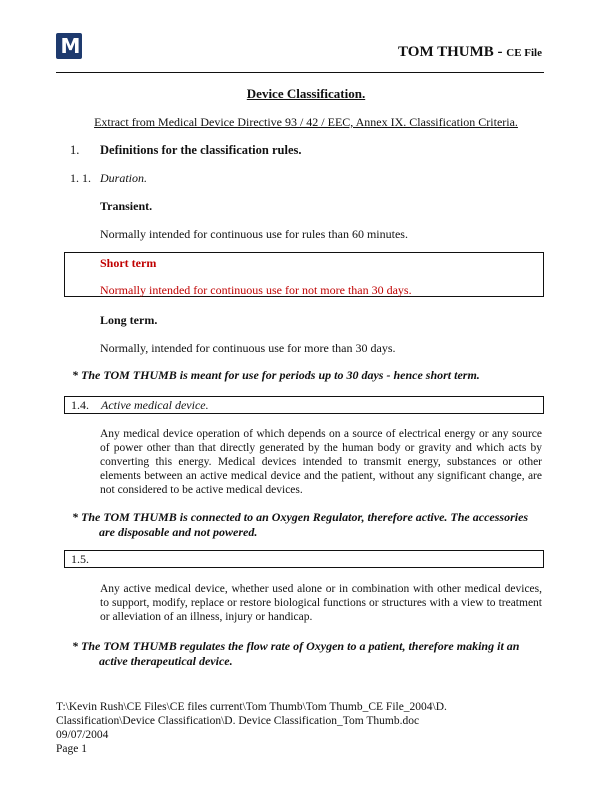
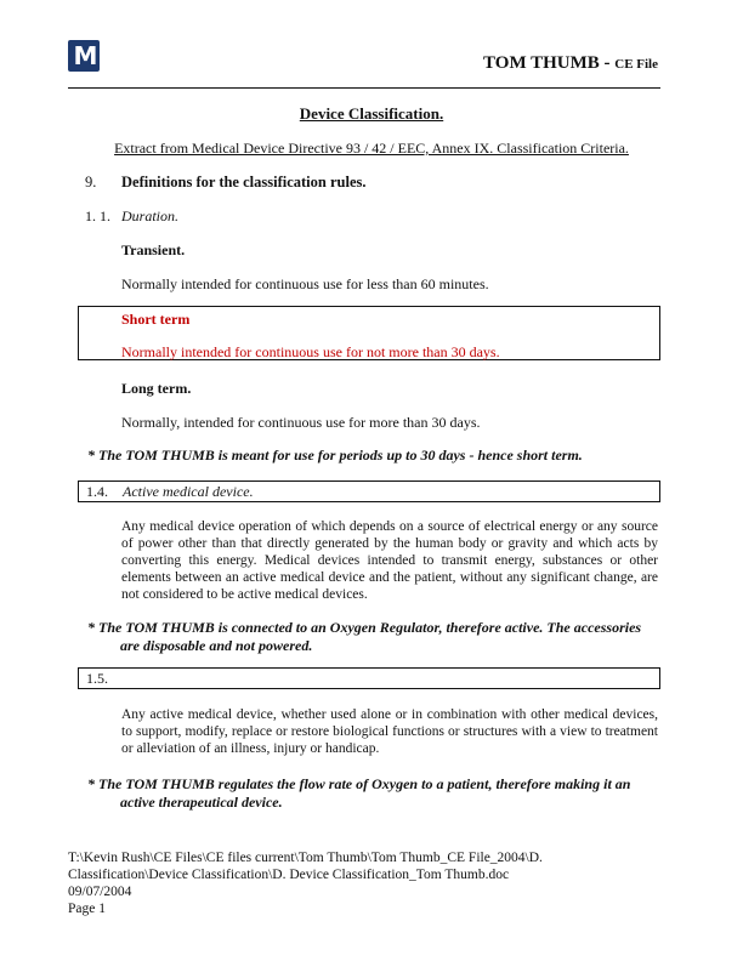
  M
  TOM THUMB - CE File
  Device Classification.
  Extract from Medical Device Directive 93 / 42 / EEC, Annex IX. Classification Criteria.
- 1.
+ 9.
  Definitions for the classification rules.
  1. 1.
  Duration.
  Transient.
- Normally intended for continuous use for rules than 60 minutes.
+ Normally intended for continuous use for less than 60 minutes.
  Short term
  Normally intended for continuous use for not more than 30 days.
  Long term.
  Normally, intended for continuous use for more than 30 days.
  * The TOM THUMB is meant for use for periods up to 30 days - hence short term.
  1.4.
  Active medical device.
  Any medical device operation of which depends on a source of electrical energy or any source of power other than that directly generated by the human body or gravity and which acts by converting this energy. Medical devices intended to transmit energy, substances or other elements between an active medical device and the patient, without any significant change, are not considered to be active medical devices.
  * The TOM THUMB is connected to an Oxygen Regulator, therefore active. The accessories
  are disposable and not powered.
  1.5.
  Any active medical device, whether used alone or in combination with other medical devices, to support, modify, replace or restore biological functions or structures with a view to treatment or alleviation of an illness, injury or handicap.
  * The TOM THUMB regulates the flow rate of Oxygen to a patient, therefore making it an
  active therapeutical device.
  T:\Kevin Rush\CE Files\CE files current\Tom Thumb\Tom Thumb_CE File_2004\D.
  Classification\Device Classification\D. Device Classification_Tom Thumb.doc
  09/07/2004
  Page 1
